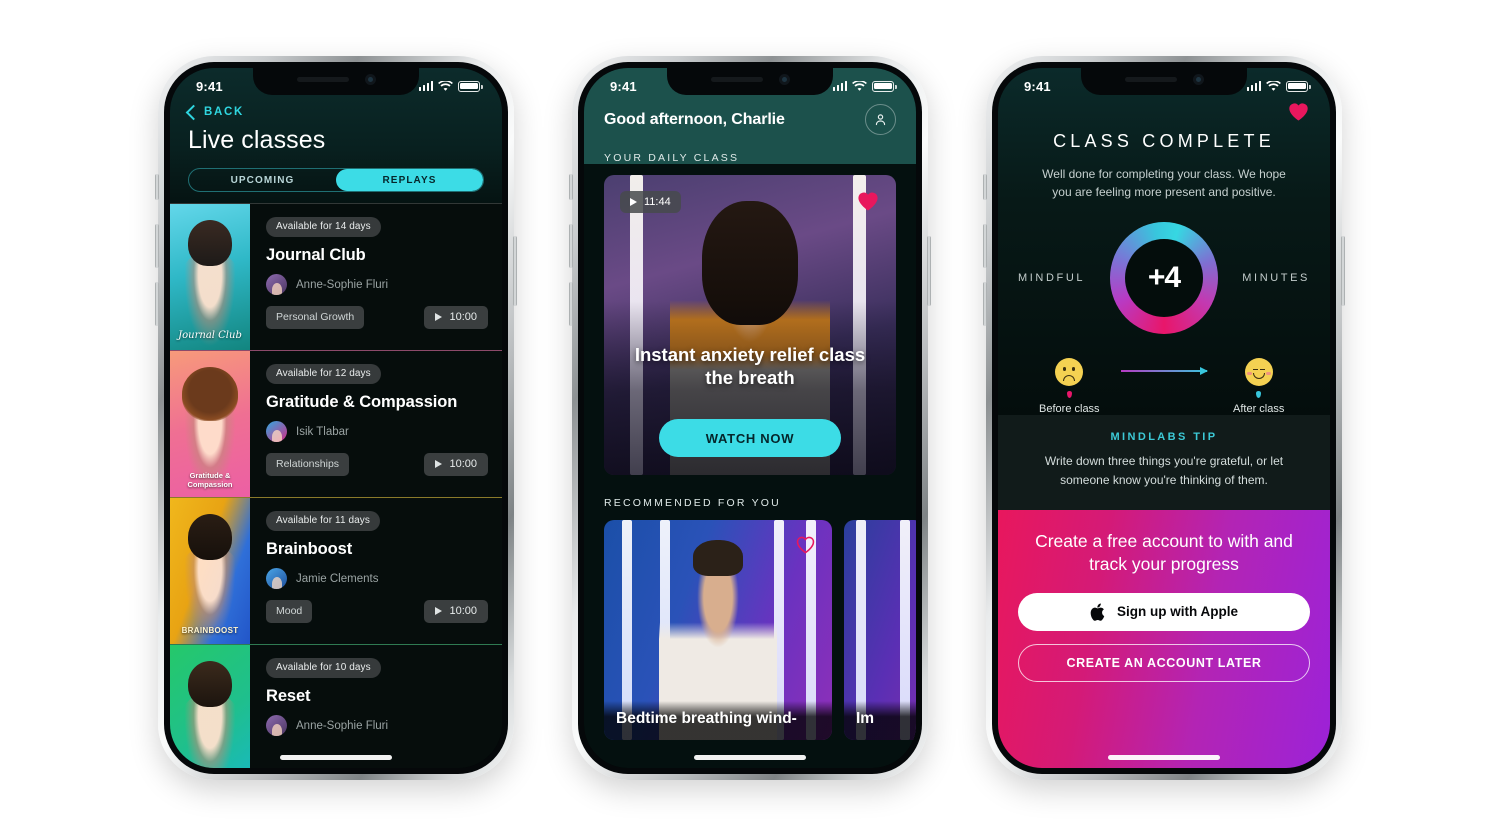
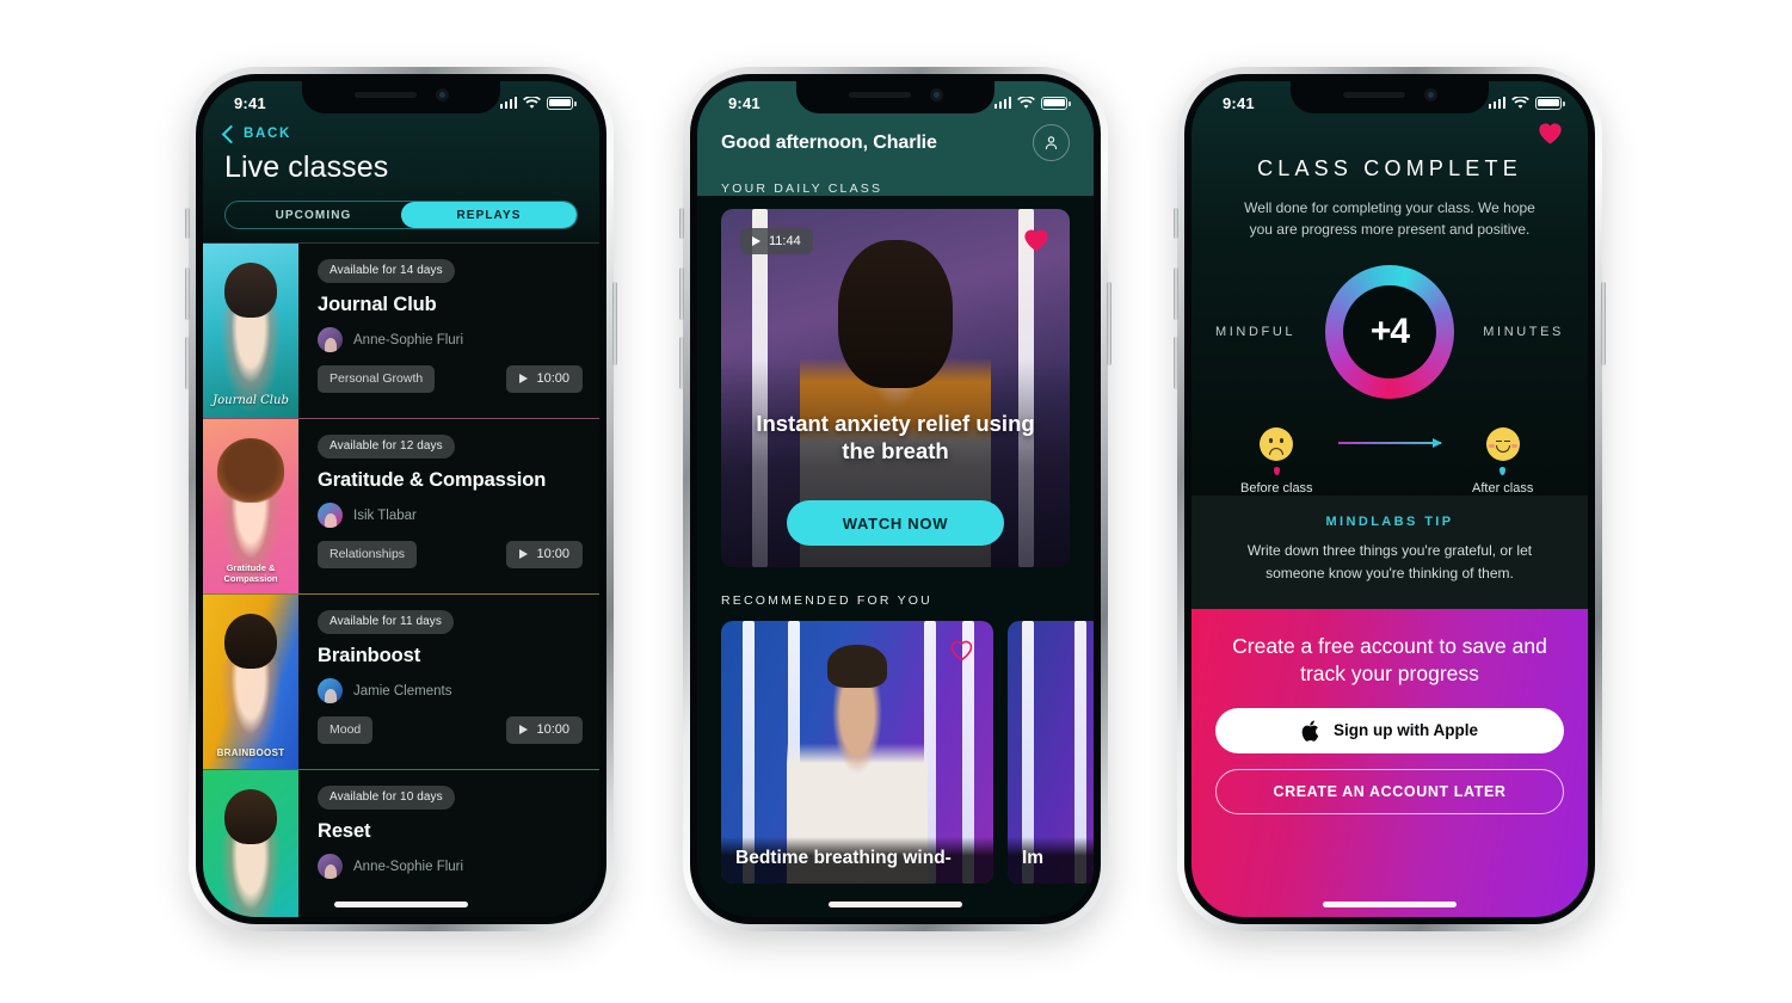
  BACK
  Live classes
  UPCOMING
  REPLAYS
  Journal Club
  Available for 14 days
  Journal Club
  Anne-Sophie Fluri
  Personal Growth
  10:00
  Gratitude & Compassion
  Available for 12 days
  Gratitude & Compassion
  Isik Tlabar
  Relationships
  10:00
  BRAINBOOST
  Available for 11 days
  Brainboost
  Jamie Clements
  Mood
  10:00
  Available for 10 days
  Reset
  Anne-Sophie Fluri
  9:41
  Good afternoon, Charlie
  YOUR DAILY CLASS
  11:44
- Instant anxiety relief class the breath
+ Instant anxiety relief using the breath
  WATCH NOW
  RECOMMENDED FOR YOU
  Bedtime breathing wind-
  Im
  9:41
  CLASS COMPLETE
- Well done for completing your class. We hope you are feeling more present and positive.
+ Well done for completing your class. We hope you are progress more present and positive.
  MINDFUL
  +4
  MINUTES
  Before class
  After class
  MINDLABS TIP
  Write down three things you're grateful, or let someone know you're thinking of them.
- Create a free account to with and track your progress
+ Create a free account to save and track your progress
  Sign up with Apple
  CREATE AN ACCOUNT LATER
  9:41
